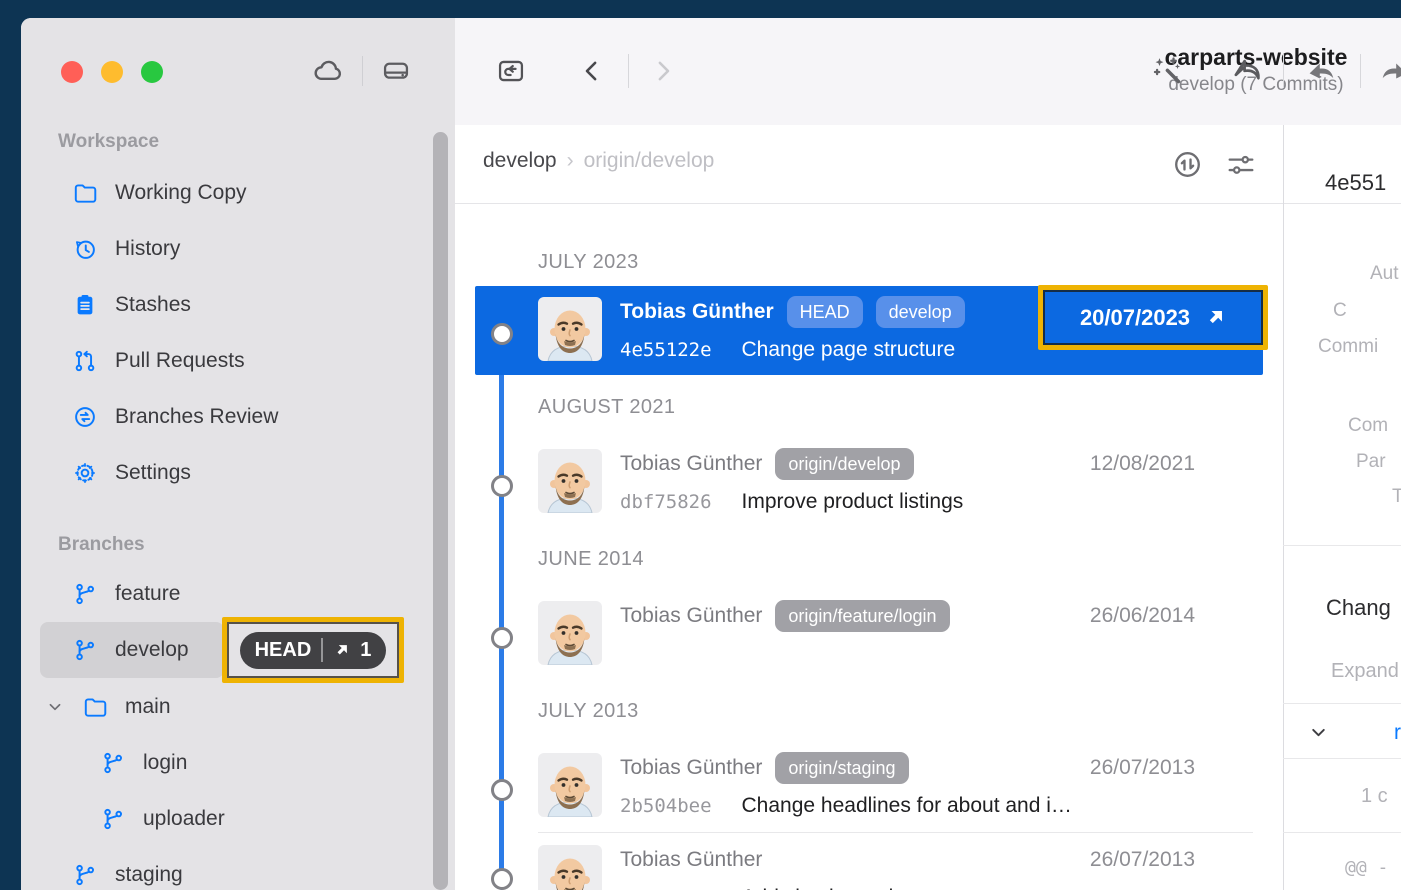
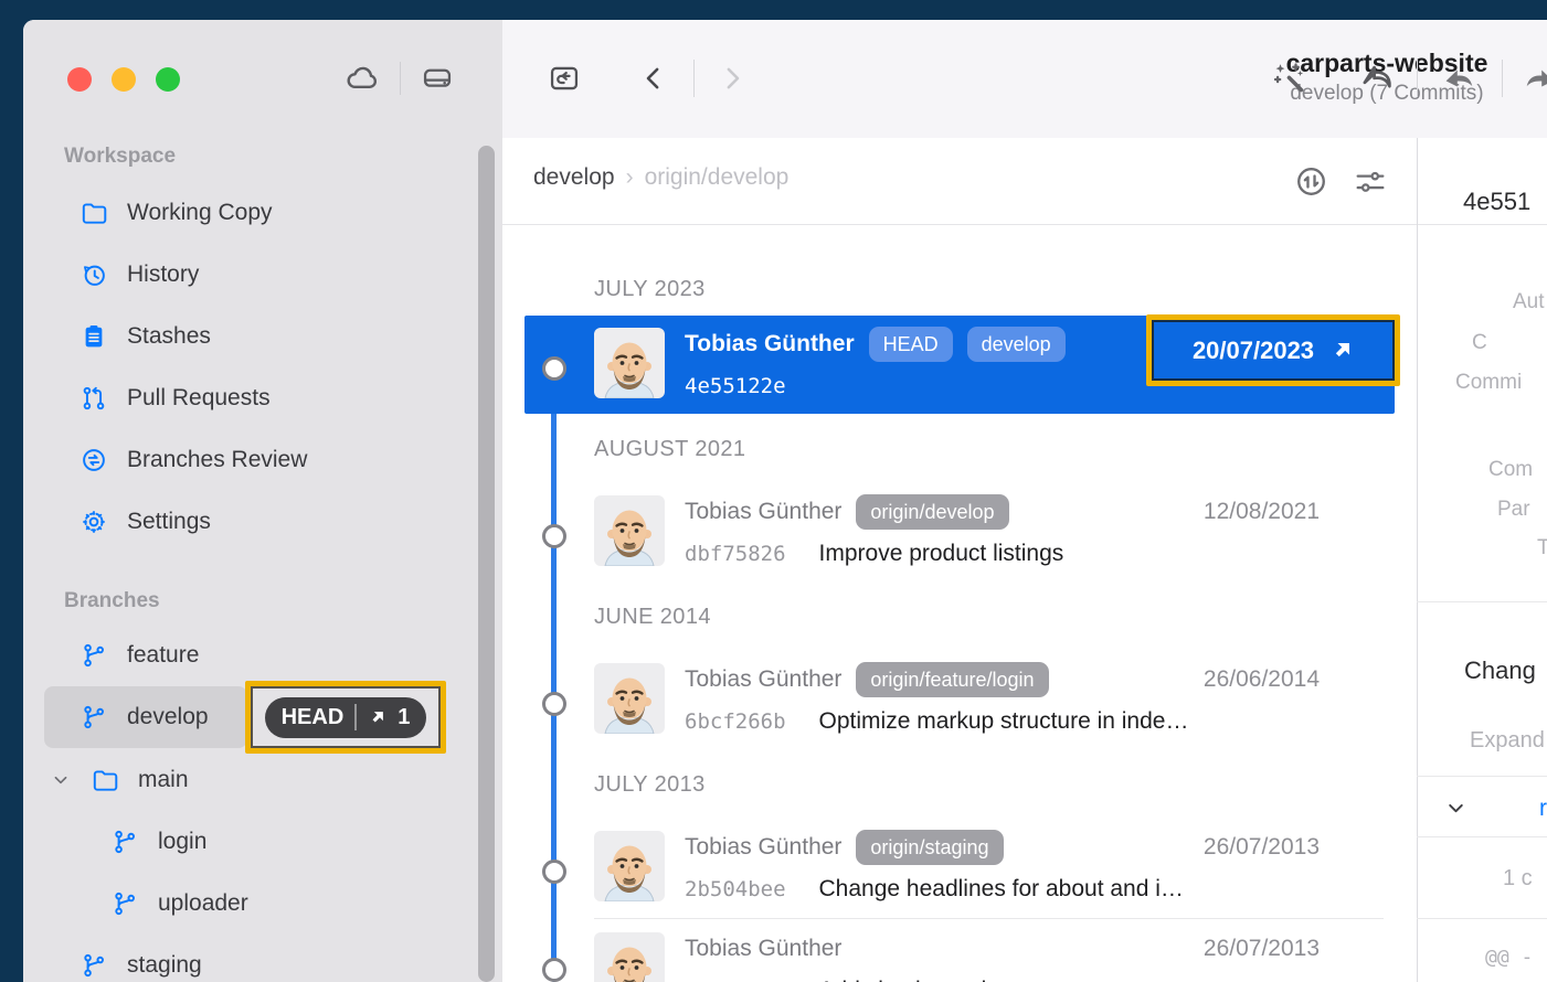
  Workspace
  Working Copy
  History
  Stashes
  Pull Requests
  Branches Review
  Settings
  Branches
  feature
  develop
  HEAD
  1
  main
  login
  uploader
  staging
  carparts-website
  develop (7 Commits)
  develop › origin/develop
  JULY 2023
  Tobias Günther
  HEAD
  develop
  4e55122e
- Change page structure
  20/07/2023
  AUGUST 2021
  Tobias Günther
  origin/develop
  12/08/2021
  dbf75826
  Improve product listings
  JUNE 2014
  Tobias Günther
  origin/feature/login
  26/06/2014
+ 6bcf266b
+ Optimize markup structure in inde…
  JULY 2013
  Tobias Günther
  origin/staging
  26/07/2013
  2b504bee
  Change headlines for about and i…
  Tobias Günther
  26/07/2013
  4e551
  Aut
  C
  Commi
  Com
  Par
  T
  Chang
  Expand
  r
  1 c
  @@ -
